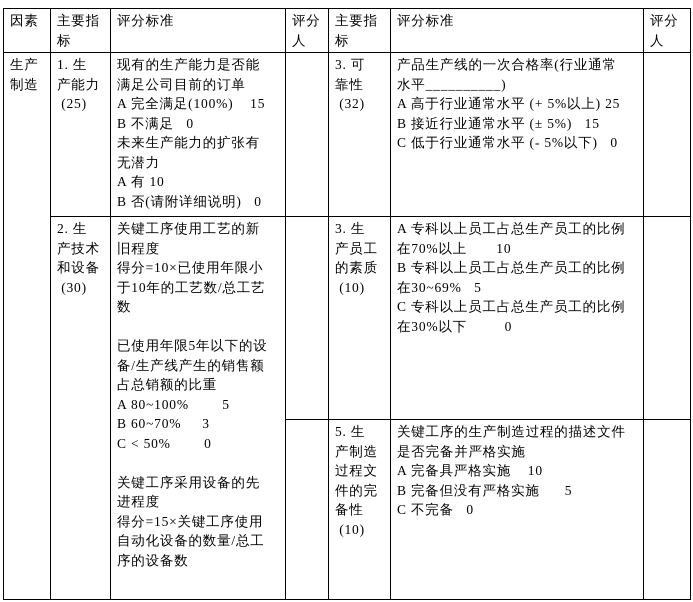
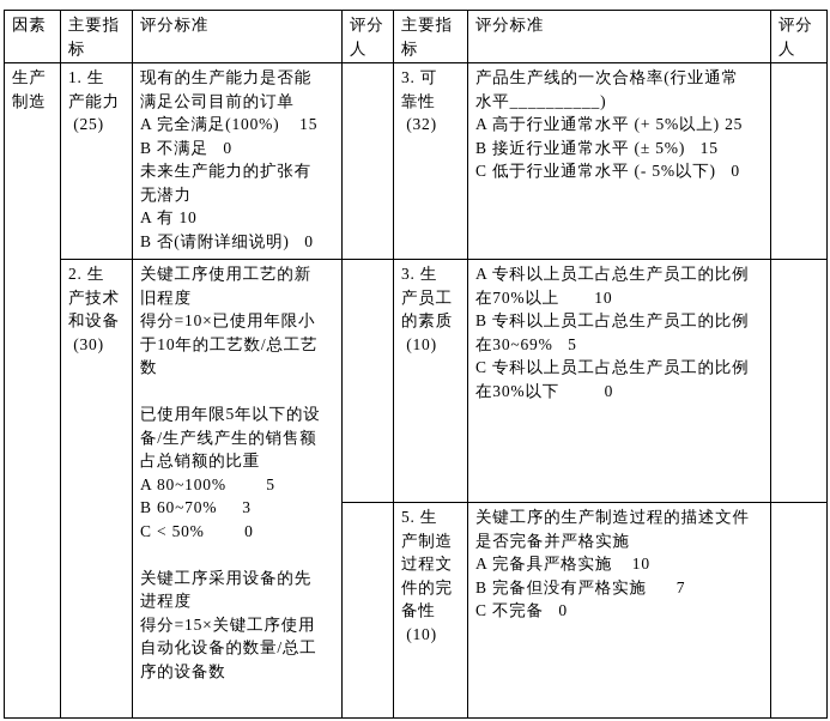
  因素	主要指 标	评分标准	评分 人	主要指 标	评分标准	评分 人
  生产 制造	1. 生 产能力 (25)	现有的生产能力是否能 满足公司目前的订单 A 完全满足(100%) 15 B 不满足 0 未来生产能力的扩张有 无潜力 A 有 10 B 否(请附详细说明) 0		3. 可 靠性 (32)	产品生产线的一次合格率(行业通常 水平__________) A 高于行业通常水平 (+ 5%以上) 25 B 接近行业通常水平 (± 5%) 15 C 低于行业通常水平 (- 5%以下) 0
  2. 生 产技术 和设备 (30)	关键工序使用工艺的新 旧程度 得分=10×已使用年限小 于10年的工艺数/总工艺 数 已使用年限5年以下的设 备/生产线产生的销售额 占总销额的比重 A 80~100% 5 B 60~70% 3 C < 50% 0 关键工序采用设备的先 进程度 得分=15×关键工序使用 自动化设备的数量/总工 序的设备数		3. 生 产员工 的素质 (10)	A 专科以上员工占总生产员工的比例 在70%以上 10 B 专科以上员工占总生产员工的比例 在30~69% 5 C 专科以上员工占总生产员工的比例 在30%以下 0
- 	5. 生 产制造 过程文 件的完 备性 (10)	关键工序的生产制造过程的描述文件 是否完备并严格实施 A 完备具严格实施 10 B 完备但没有严格实施 5 C 不完备 0
+ 	5. 生 产制造 过程文 件的完 备性 (10)	关键工序的生产制造过程的描述文件 是否完备并严格实施 A 完备具严格实施 10 B 完备但没有严格实施 7 C 不完备 0
